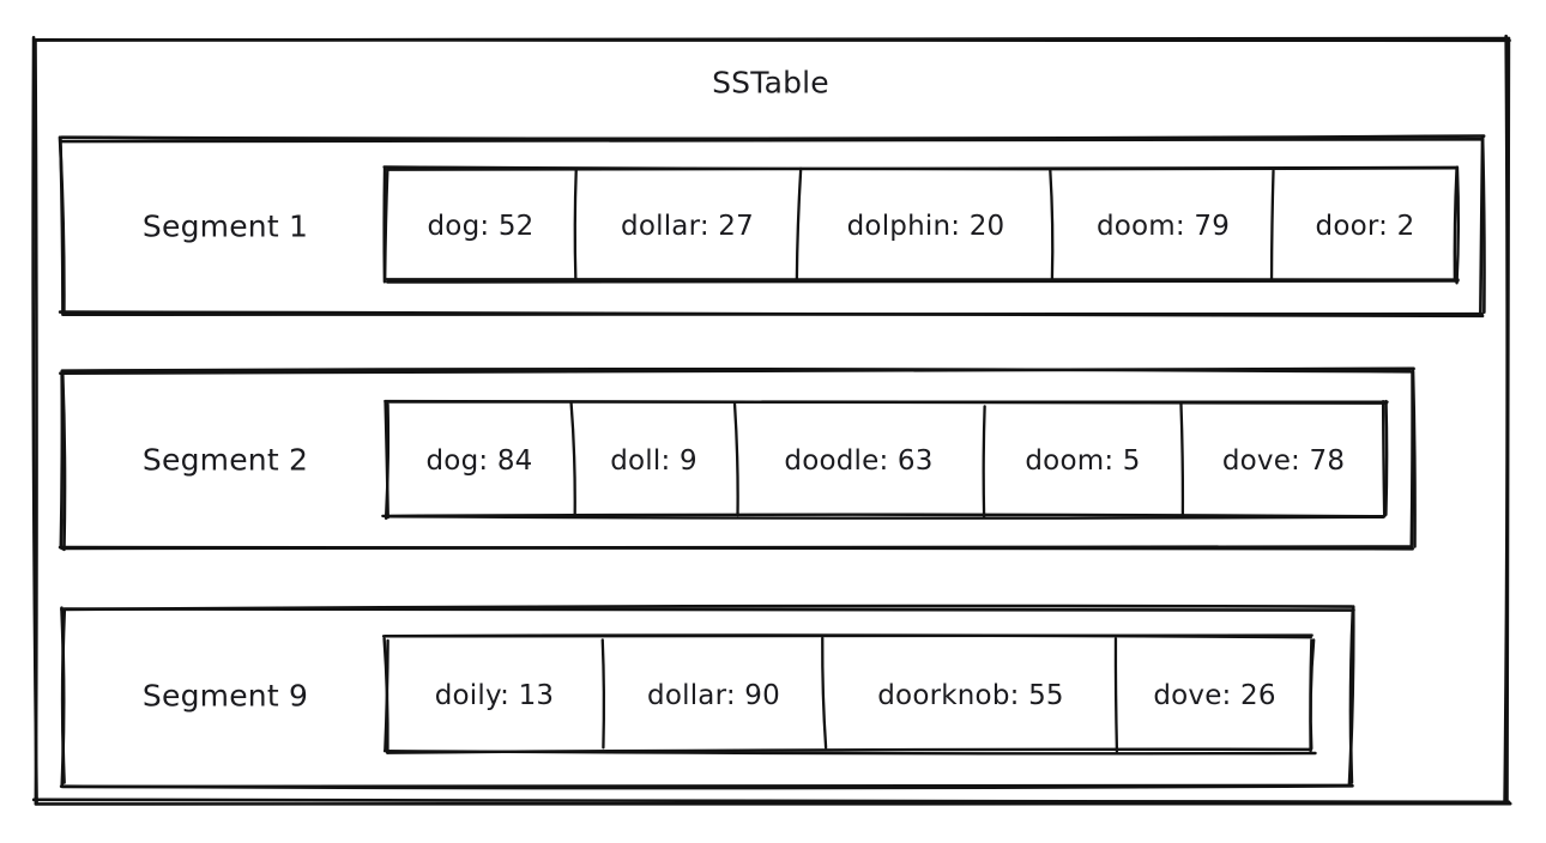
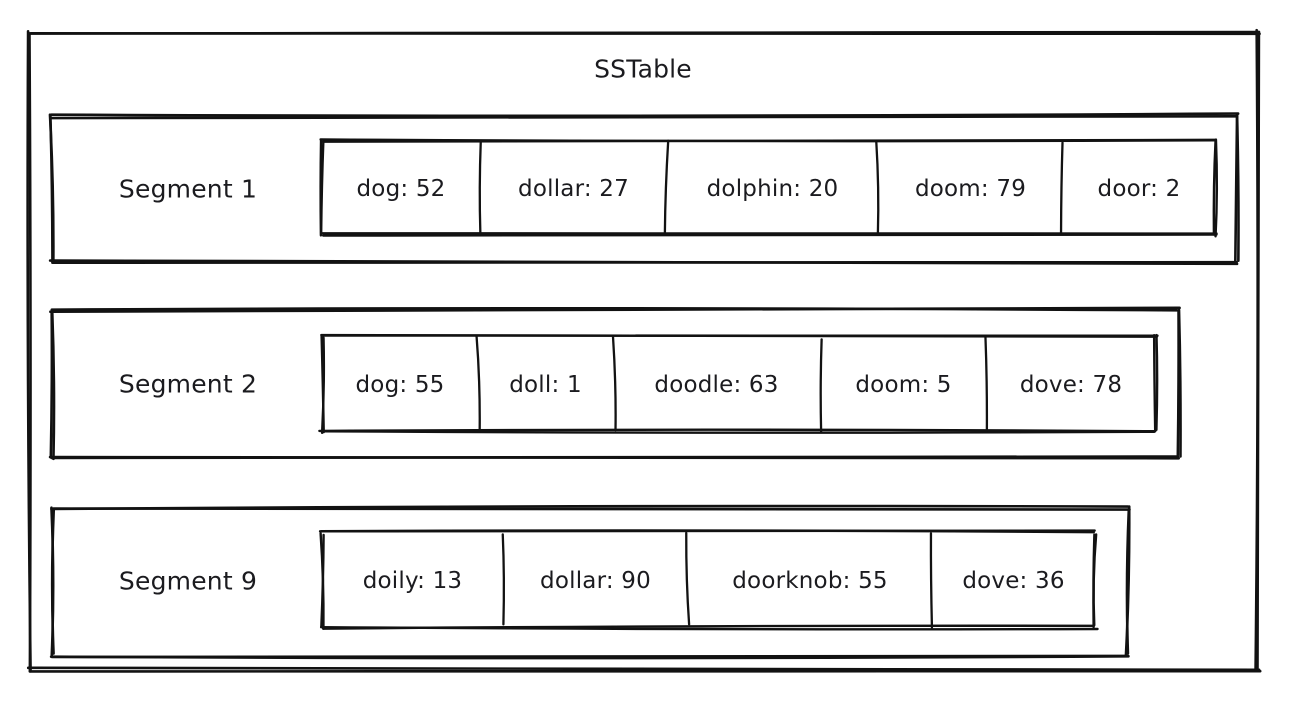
  SSTable
  Segment 1
  dog: 52
  dollar: 27
  dolphin: 20
  doom: 79
  door: 2
  Segment 2
- dog: 84
+ dog: 55
- doll: 9
+ doll: 1
  doodle: 63
  doom: 5
  dove: 78
  Segment 9
  doily: 13
  dollar: 90
  doorknob: 55
- dove: 26
+ dove: 36
